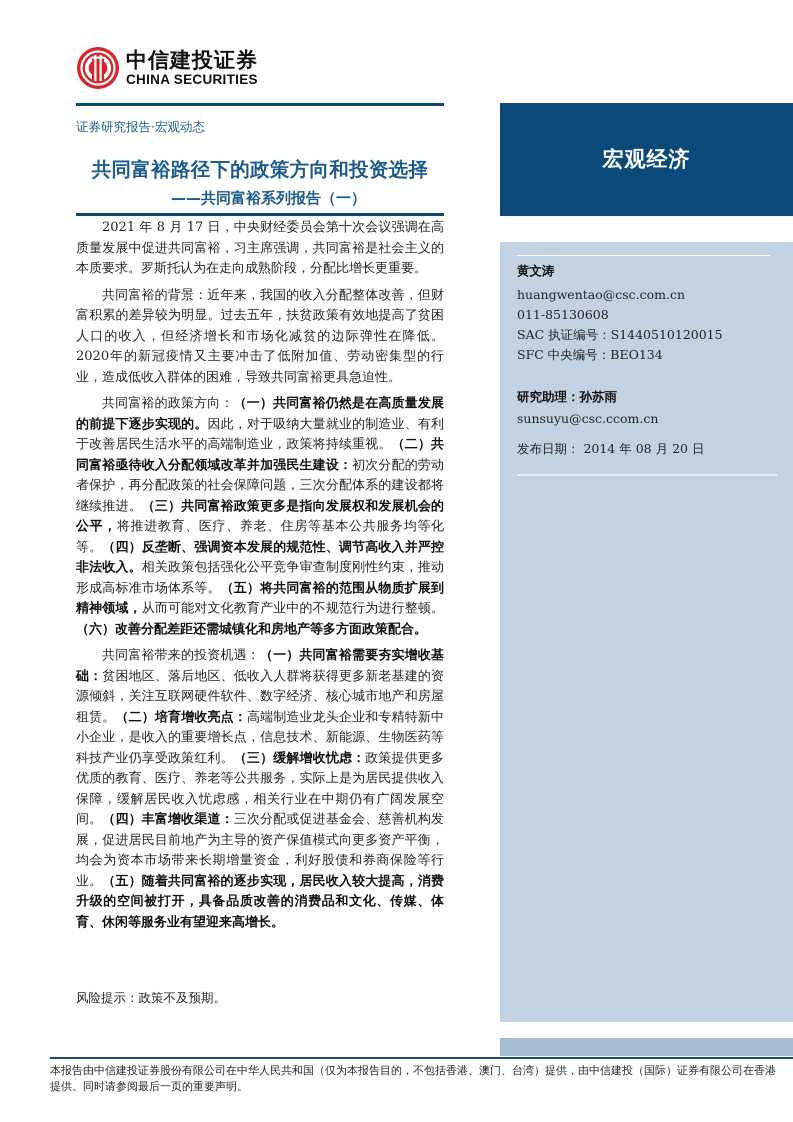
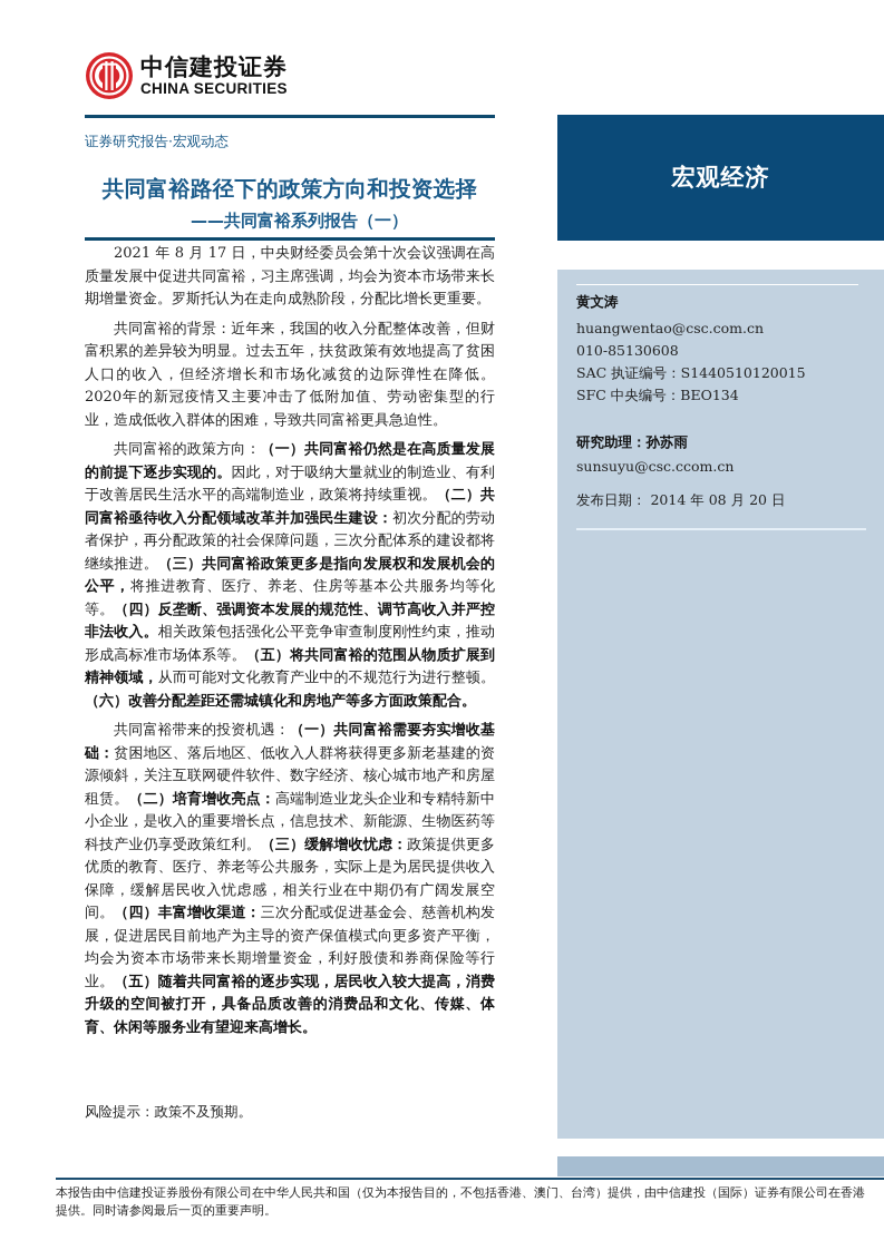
  中信建投证券
  CHINA SECURITIES
  证券研究报告·宏观动态
  共同富裕路径下的政策方向和投资选择
  ——共同富裕系列报告（一）
- 2021 年 8 月 17 日，中央财经委员会第十次会议强调在高质量发展中促进共同富裕，习主席强调，共同富裕是社会主义的本质要求。罗斯托认为在走向成熟阶段，分配比增长更重要。
+ 2021 年 8 月 17 日，中央财经委员会第十次会议强调在高质量发展中促进共同富裕，习主席强调，均会为资本市场带来长期增量资金。罗斯托认为在走向成熟阶段，分配比增长更重要。
  共同富裕的背景：近年来，我国的收入分配整体改善，但财富积累的差异较为明显。过去五年，扶贫政策有效地提高了贫困人口的收入，但经济增长和市场化减贫的边际弹性在降低。2020年的新冠疫情又主要冲击了低附加值、劳动密集型的行业，造成低收入群体的困难，导致共同富裕更具急迫性。
  共同富裕的政策方向：（一）共同富裕仍然是在高质量发展的前提下逐步实现的。因此，对于吸纳大量就业的制造业、有利于改善居民生活水平的高端制造业，政策将持续重视。（二）共同富裕亟待收入分配领域改革并加强民生建设：初次分配的劳动者保护，再分配政策的社会保障问题，三次分配体系的建设都将继续推进。（三）共同富裕政策更多是指向发展权和发展机会的公平，将推进教育、医疗、养老、住房等基本公共服务均等化等。（四）反垄断、强调资本发展的规范性、调节高收入并严控非法收入。相关政策包括强化公平竞争审查制度刚性约束，推动形成高标准市场体系等。（五）将共同富裕的范围从物质扩展到精神领域，从而可能对文化教育产业中的不规范行为进行整顿。（六）改善分配差距还需城镇化和房地产等多方面政策配合。
  共同富裕带来的投资机遇：（一）共同富裕需要夯实增收基础：贫困地区、落后地区、低收入人群将获得更多新老基建的资源倾斜，关注互联网硬件软件、数字经济、核心城市地产和房屋租赁。（二）培育增收亮点：高端制造业龙头企业和专精特新中小企业，是收入的重要增长点，信息技术、新能源、生物医药等科技产业仍享受政策红利。（三）缓解增收忧虑：政策提供更多优质的教育、医疗、养老等公共服务，实际上是为居民提供收入保障，缓解居民收入忧虑感，相关行业在中期仍有广阔发展空间。（四）丰富增收渠道：三次分配或促进基金会、慈善机构发展，促进居民目前地产为主导的资产保值模式向更多资产平衡，均会为资本市场带来长期增量资金，利好股债和券商保险等行业。（五）随着共同富裕的逐步实现，居民收入较大提高，消费升级的空间被打开，具备品质改善的消费品和文化、传媒、体育、休闲等服务业有望迎来高增长。
  风险提示：政策不及预期。
  宏观经济
  黄文涛
  huangwentao@csc.com.cn
- 011-85130608
+ 010-85130608
  SAC 执证编号：S1440510120015
  SFC 中央编号：BEO134
  研究助理：孙苏雨
  sunsuyu@csc.ccom.cn
  发布日期： 2014 年 08 月 20 日
  本报告由中信建投证券股份有限公司在中华人民共和国（仅为本报告目的，不包括香港、澳门、台湾）提供，由中信建投（国际）证券有限公司在香港提供。同时请参阅最后一页的重要声明。
